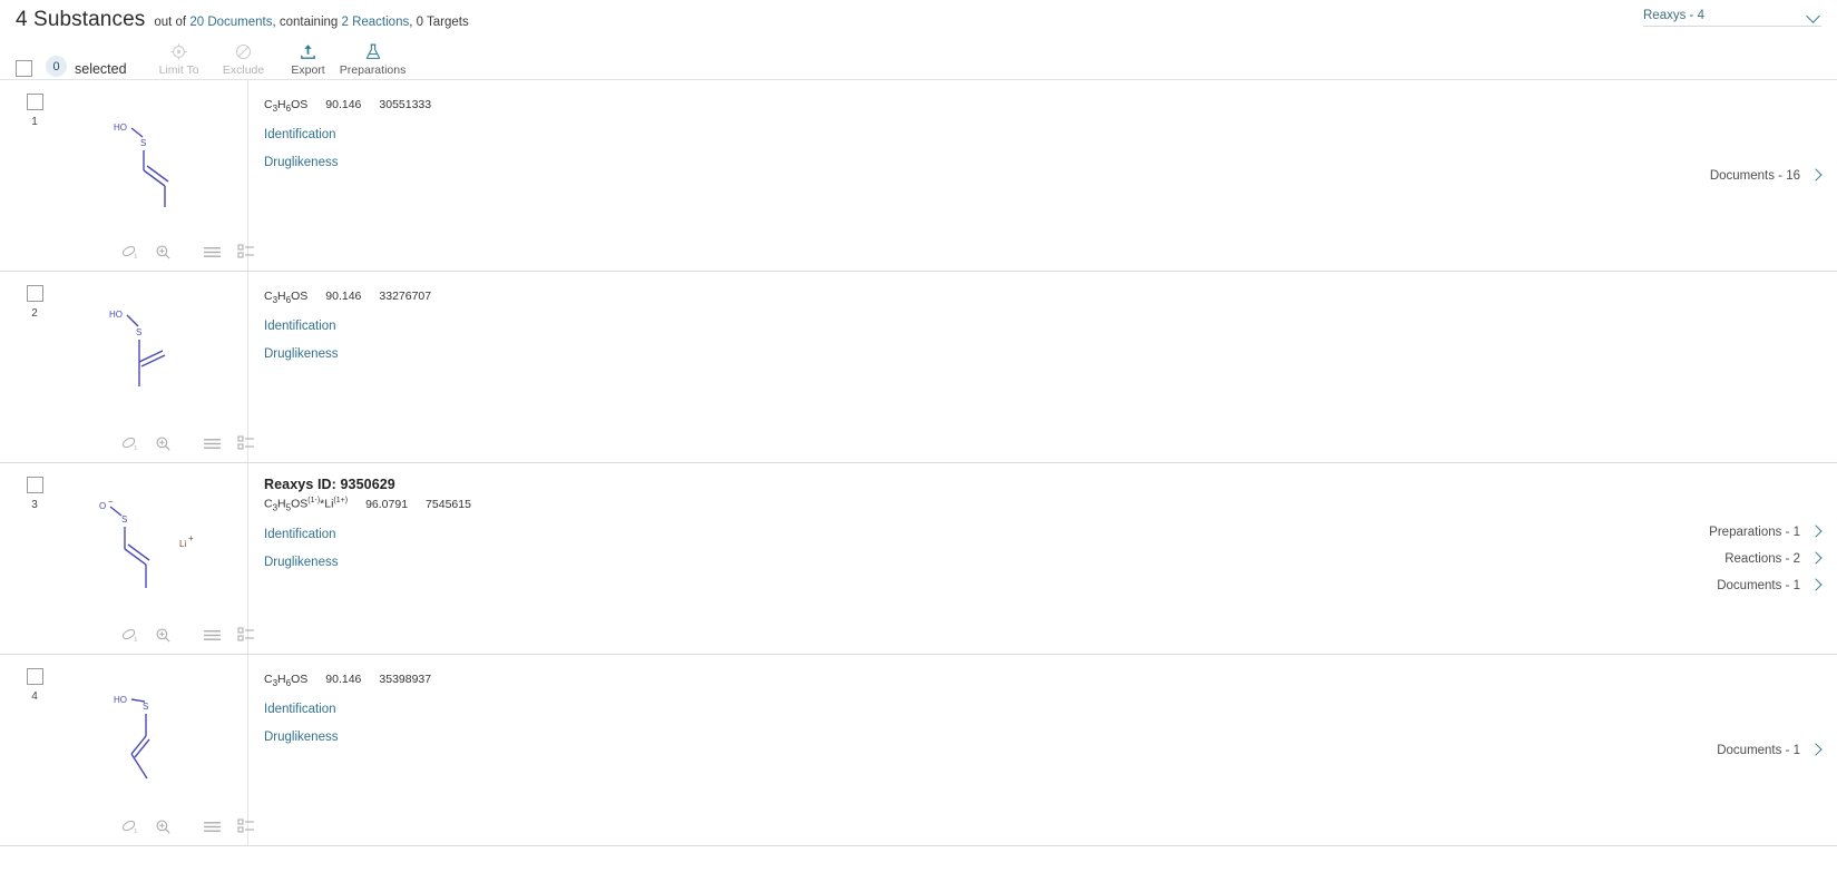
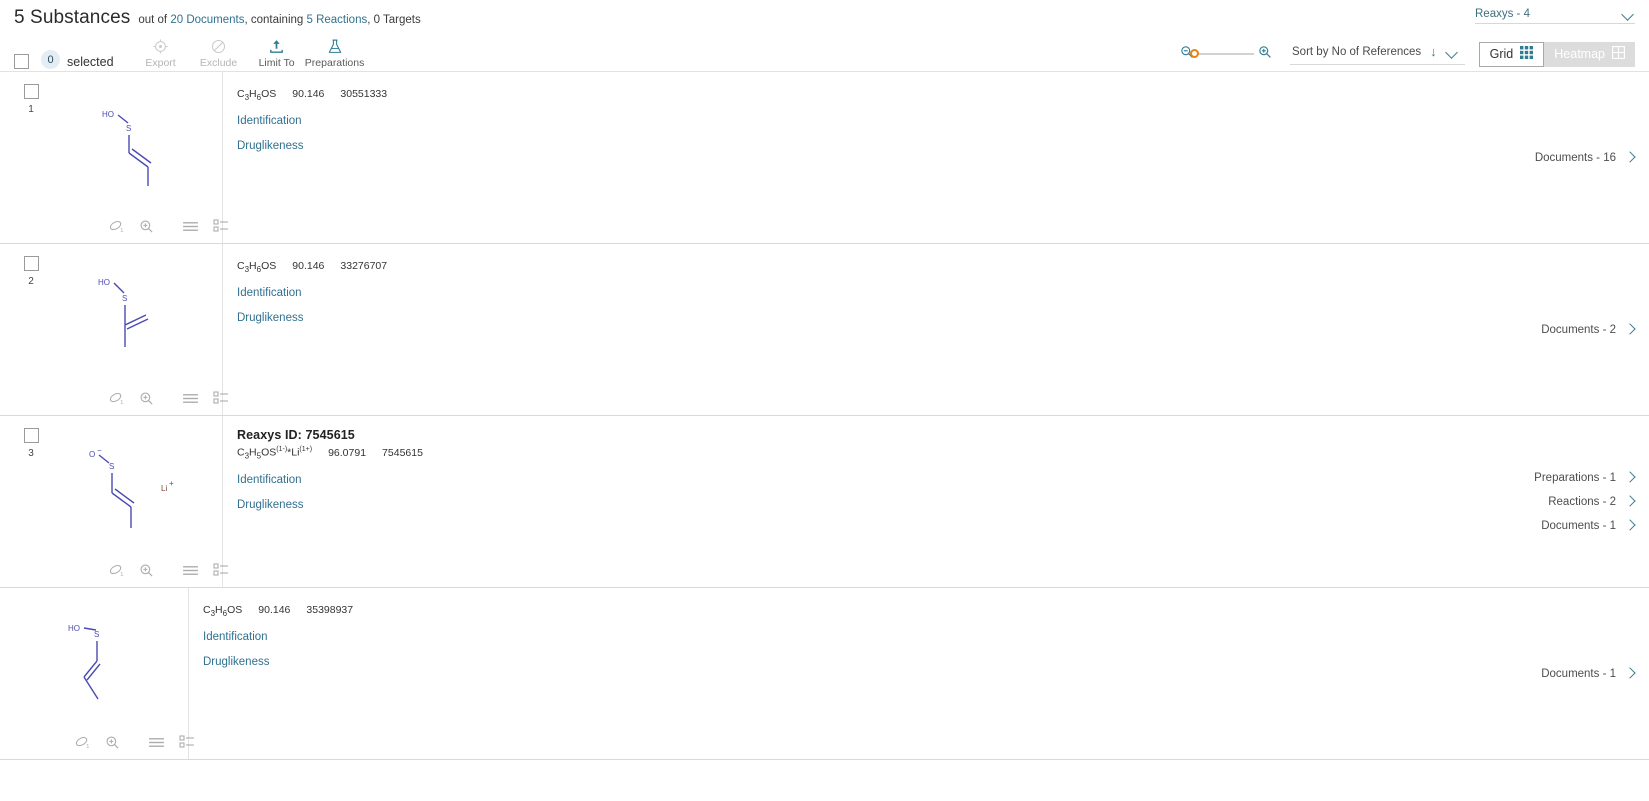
- 4 Substances
+ 5 Substances
- out of 20 Documents, containing 2 Reactions, 0 Targets
+ out of 20 Documents, containing 5 Reactions, 0 Targets
  Reaxys - 4
  0
  selected
- Limit To
+ Export
  Exclude
- Export
+ Limit To
  Preparations
+ Sort by No of References
+ ↓
+ Grid
+ Heatmap
  1
  HO
  S
  C3H6OS
  90.146
  30551333
  Identification
  Druglikeness
  Documents - 16
  2
  HO
  S
  C3H6OS
  90.146
  33276707
  Identification
  Druglikeness
+ Documents - 2
  3
  O
  −
  S
  Li
  +
- Reaxys ID: 9350629
+ Reaxys ID: 7545615
  96.0791
  7545615
  Identification
  Druglikeness
  Preparations - 1
  Reactions - 2
  Documents - 1
- 4
  HO
  S
  C3H6OS
  90.146
  35398937
  Identification
  Druglikeness
  Documents - 1
